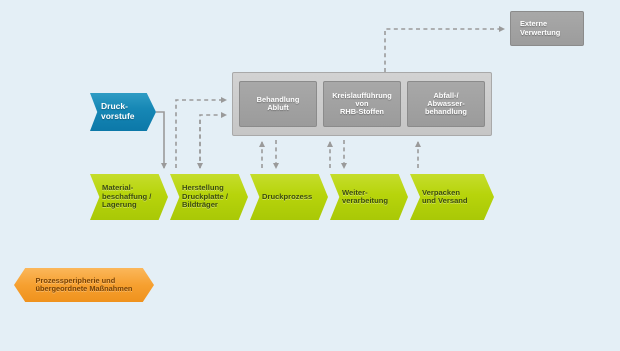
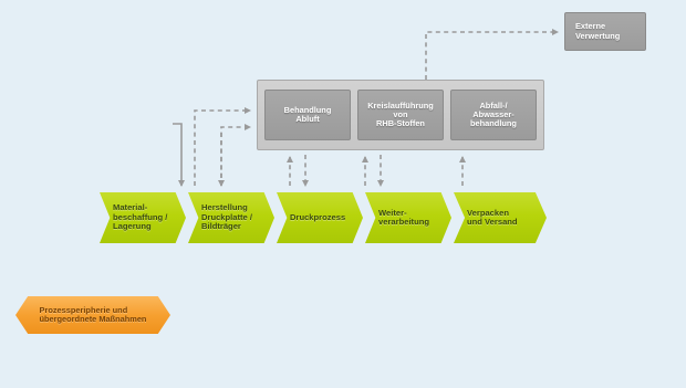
- Druck-
- vorstufe
  Behandlung
  Abluft
  Kreislaufführung
  von
  RHB-Stoffen
  Abfall-/
  Abwasser-
  behandlung
  Externe
  Verwertung
  Material-
  beschaffung /
  Lagerung
  Herstellung
  Druckplatte /
  Bildträger
  Druckprozess
  Weiter-
  verarbeitung
  Verpacken
  und Versand
  Prozessperipherie und
  übergeordnete Maßnahmen
